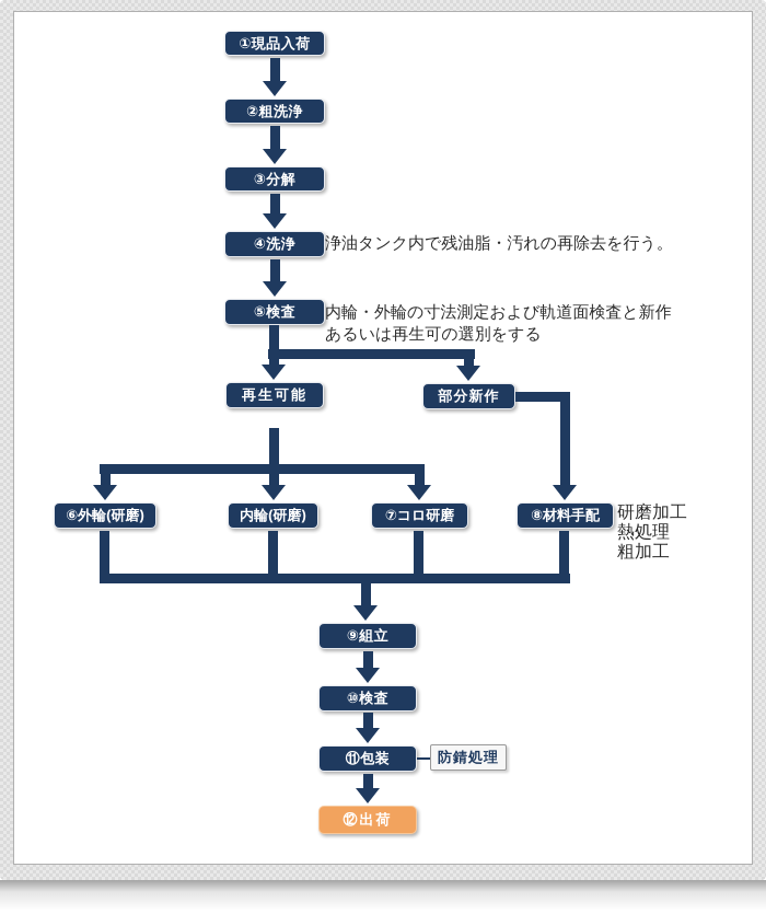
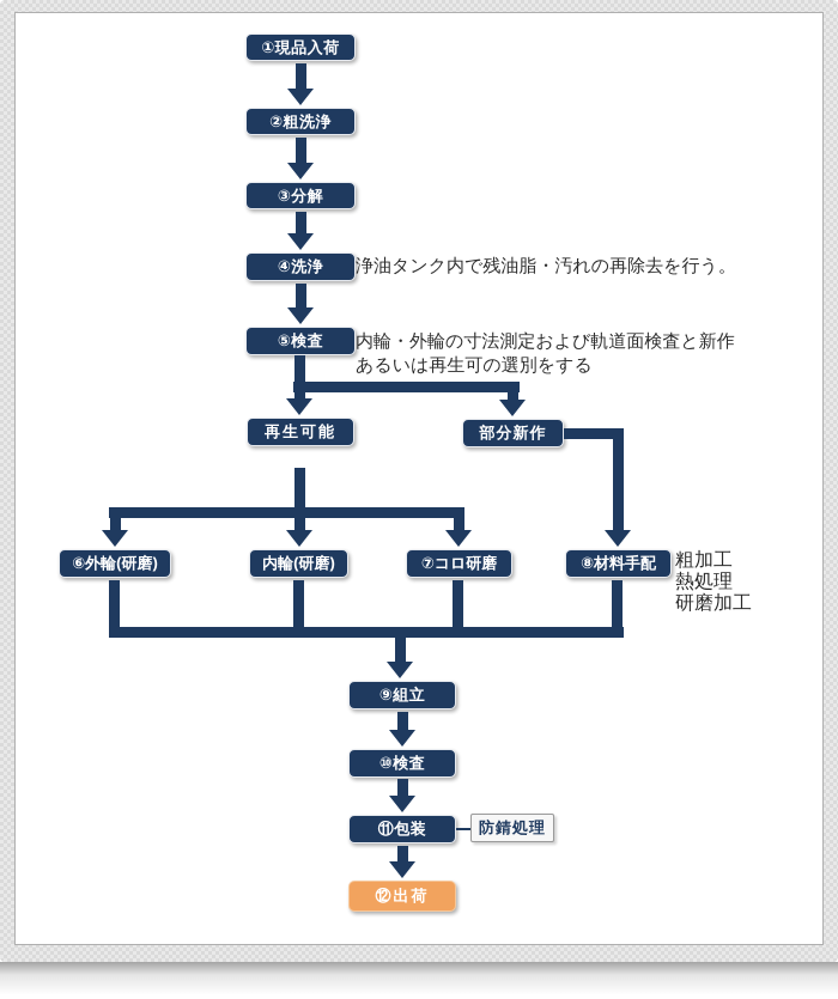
  ①現品入荷
  ②粗洗浄
  ③分解
  ④洗浄
  浄油タンク内で残油脂・汚れの再除去を行う。
  ⑤検査
  内輪・外輪の寸法測定および軌道面検査と新作
  あるいは再生可の選別をする
  再生可能
  部分新作
  ⑥外輪(研磨)
  内輪(研磨)
  ⑦コロ研磨
  ⑧材料手配
- 研磨加工
+ 粗加工
  熱処理
- 粗加工
+ 研磨加工
  ⑨組立
  ⑩検査
  ⑪包装
  防錆処理
  ⑫出荷
